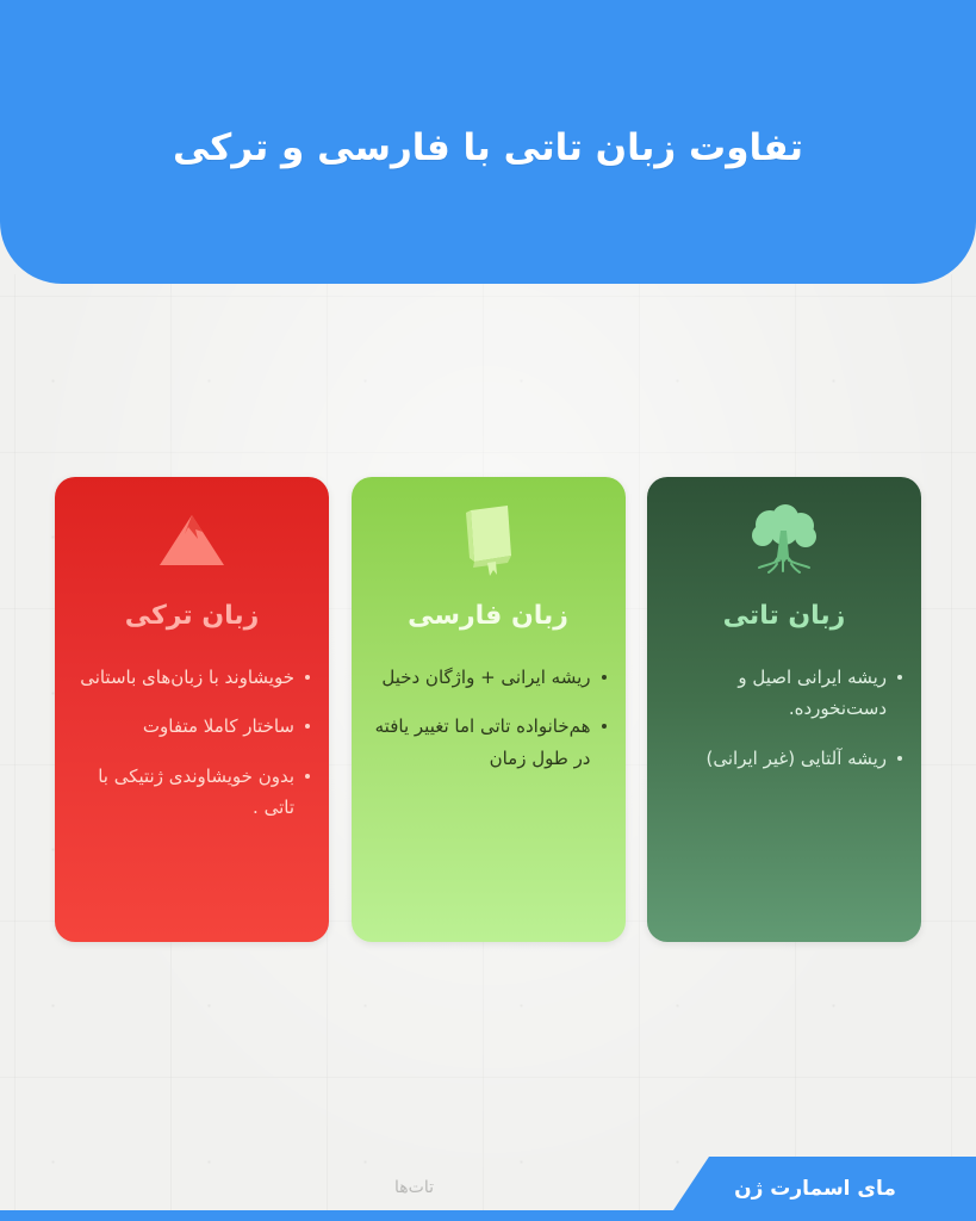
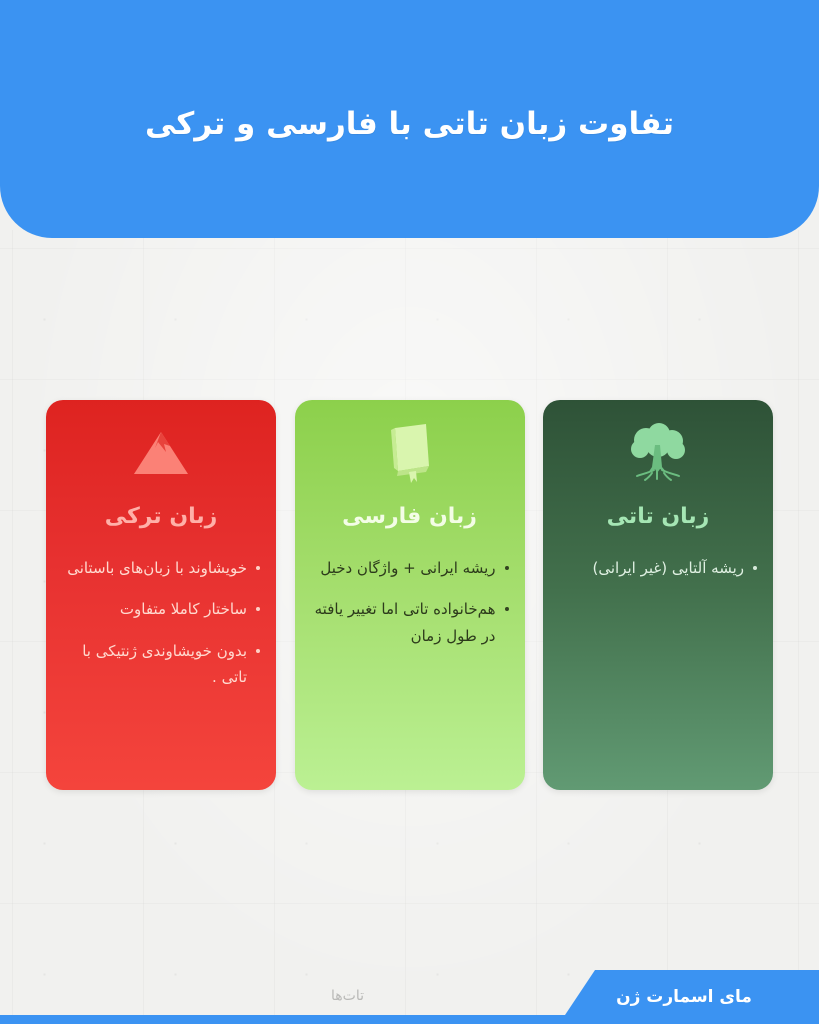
  تفاوت زبان تاتی با فارسی و ترکی
  زبان ترکی
  خویشاوند با زبان‌های باستانی
  ساختار کاملا متفاوت
  بدون خویشاوندی ژنتیکی با تاتی .
  زبان فارسی
  ریشه ایرانی + واژگان دخیل
  هم‌خانواده تاتی اما تغییر یافته در طول زمان
  زبان تاتی
- ریشه ایرانی اصیل و دست‌نخورده.
  ریشه آلتایی (غیر ایرانی)
  تات‌ها
  مای اسمارت ژن
